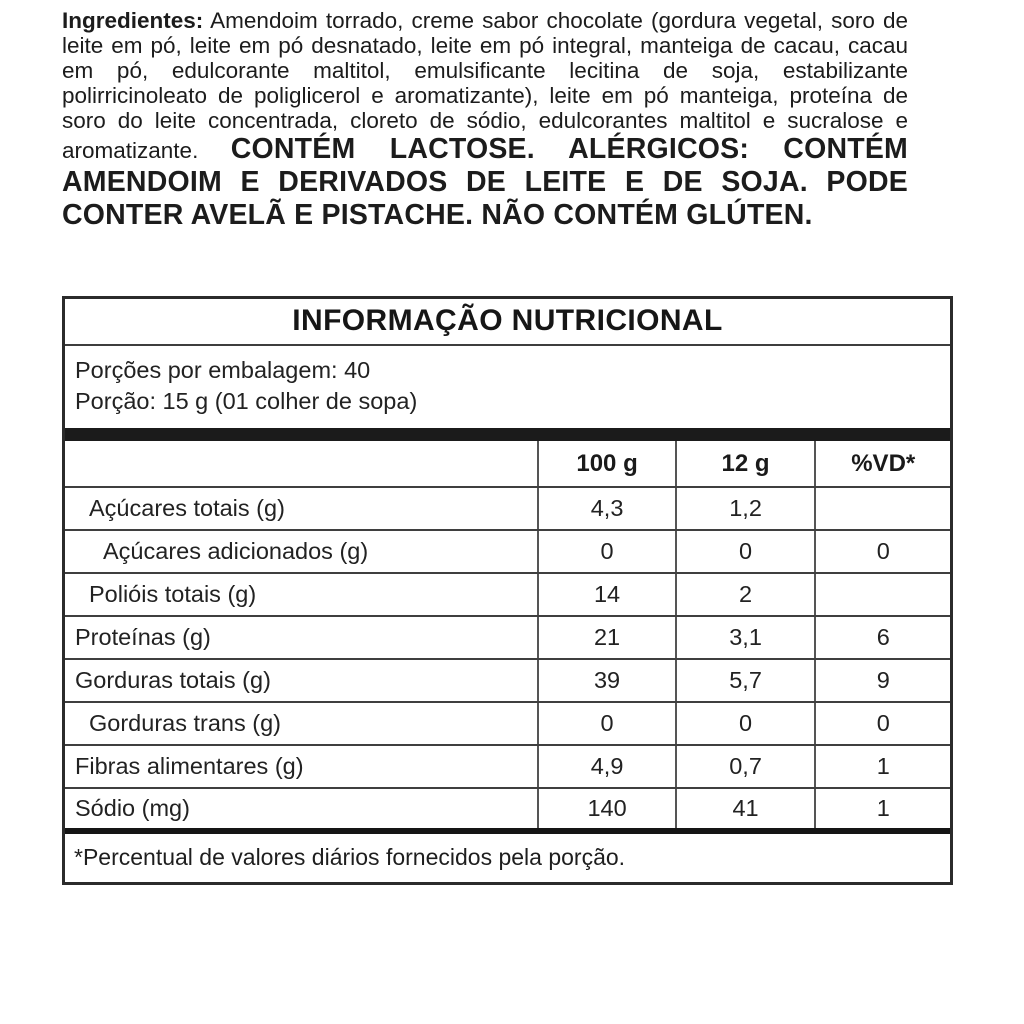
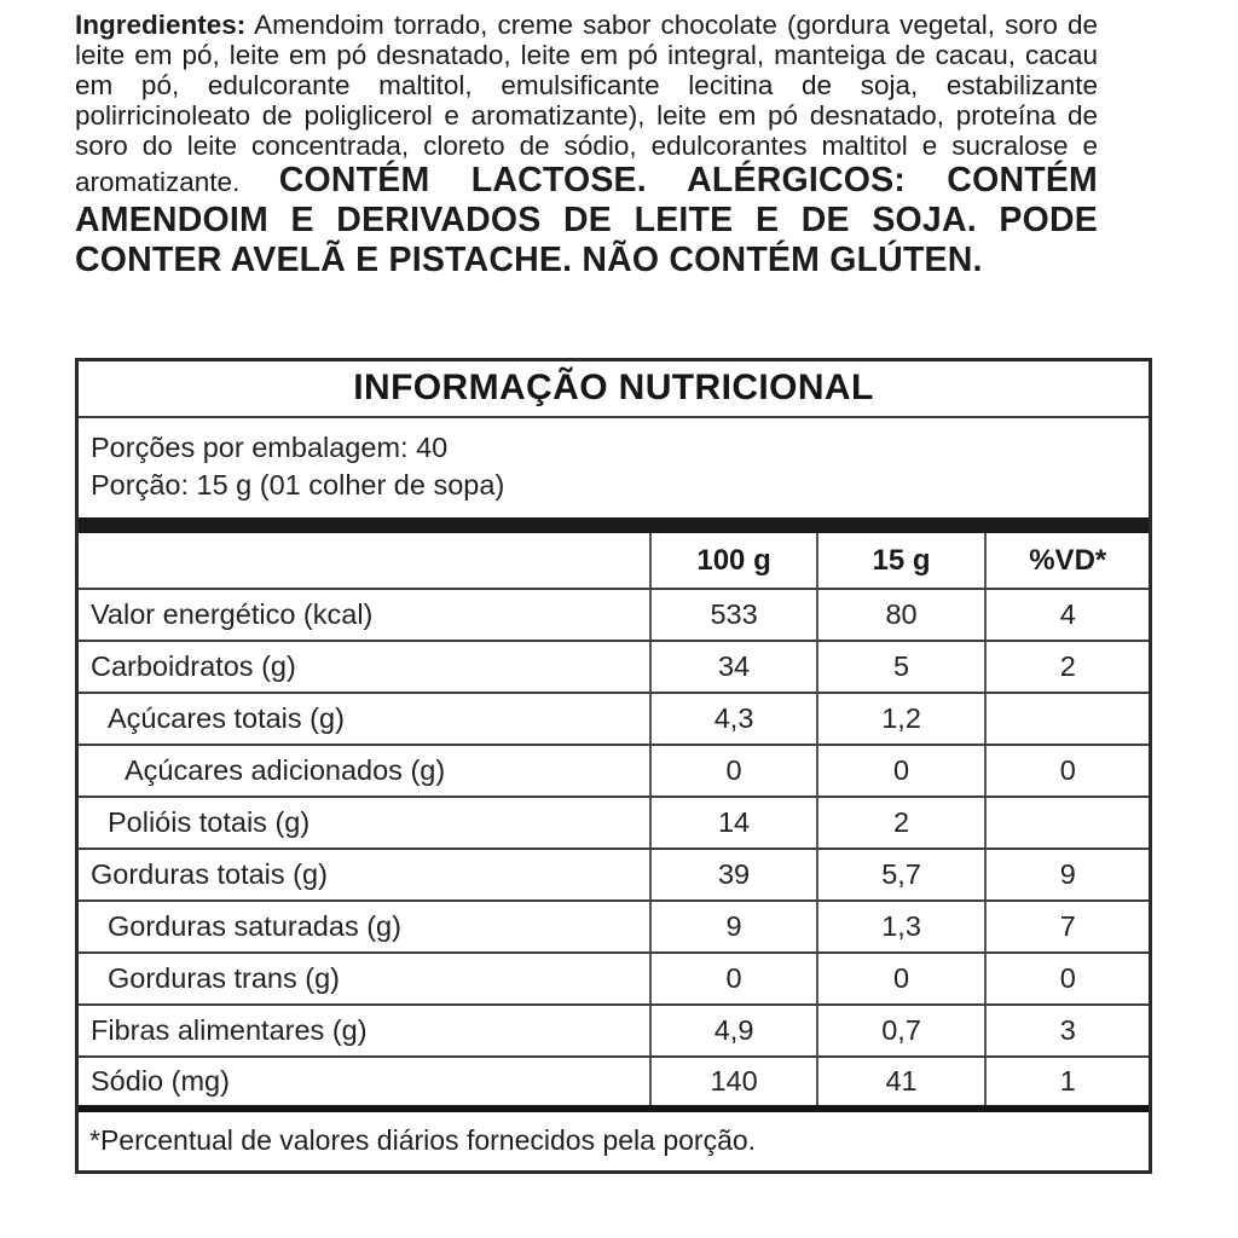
- Ingredientes: Amendoim torrado, creme sabor chocolate (gordura vegetal, soro de leite em pó, leite em pó desnatado, leite em pó integral, manteiga de cacau, cacau em pó, edulcorante maltitol, emulsificante lecitina de soja, estabilizante polirricinoleato de poliglicerol e aromatizante), leite em pó manteiga, proteína de soro do leite concentrada, cloreto de sódio, edulcorantes maltitol e sucralose e aromatizante. CONTÉM LACTOSE. ALÉRGICOS: CONTÉM AMENDOIM E DERIVADOS DE LEITE E DE SOJA. PODE CONTER AVELÃ E PISTACHE. NÃO CONTÉM GLÚTEN.
+ Ingredientes: Amendoim torrado, creme sabor chocolate (gordura vegetal, soro de leite em pó, leite em pó desnatado, leite em pó integral, manteiga de cacau, cacau em pó, edulcorante maltitol, emulsificante lecitina de soja, estabilizante polirricinoleato de poliglicerol e aromatizante), leite em pó desnatado, proteína de soro do leite concentrada, cloreto de sódio, edulcorantes maltitol e sucralose e aromatizante. CONTÉM LACTOSE. ALÉRGICOS: CONTÉM AMENDOIM E DERIVADOS DE LEITE E DE SOJA. PODE CONTER AVELÃ E PISTACHE. NÃO CONTÉM GLÚTEN.
  INFORMAÇÃO NUTRICIONAL
  Porções por embalagem: 40
  Porção: 15 g (01 colher de sopa)
- 	100 g	12 g	%VD*
+ 	100 g	15 g	%VD*
+ Valor energético (kcal)	533	80	4
+ Carboidratos (g)	34	5	2
  Açúcares totais (g)	4,3	1,2
  Açúcares adicionados (g)	0	0	0
  Polióis totais (g)	14	2
- Proteínas (g)	21	3,1	6
  Gorduras totais (g)	39	5,7	9
+ Gorduras saturadas (g)	9	1,3	7
  Gorduras trans (g)	0	0	0
- Fibras alimentares (g)	4,9	0,7	1
+ Fibras alimentares (g)	4,9	0,7	3
  Sódio (mg)	140	41	1
  *Percentual de valores diários fornecidos pela porção.
